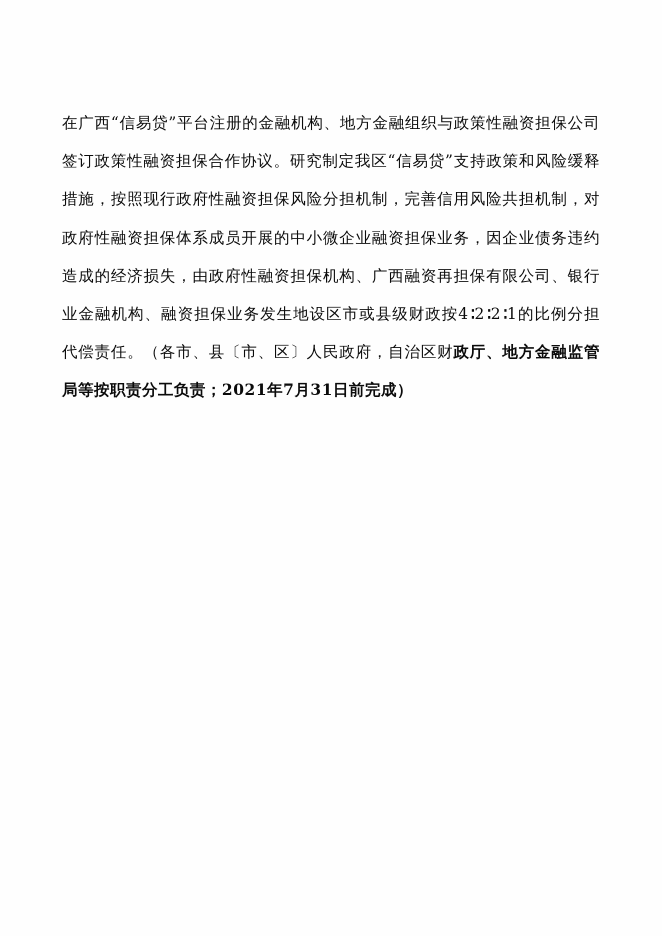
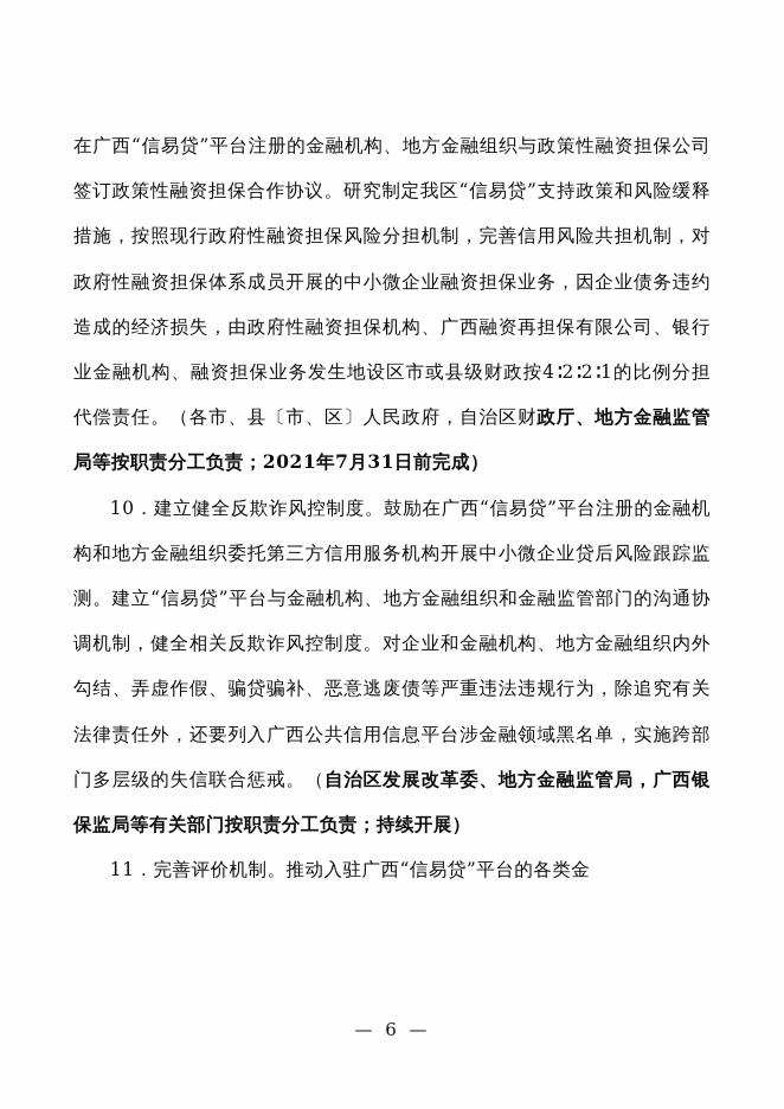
  在广西“信易贷”平台注册的金融机构、地方金融组织与政策性融资担保公司签订政策性融资担保合作协议。研究制定我区“信易贷”支持政策和风险缓释措施，按照现行政府性融资担保风险分担机制，完善信用风险共担机制，对政府性融资担保体系成员开展的中小微企业融资担保业务，因企业债务违约造成的经济损失，由政府性融资担保机构、广西融资再担保有限公司、银行业金融机构、融资担保业务发生地设区市或县级财政按4∶2∶2∶1的比例分担代偿责任。（各市、县〔市、区〕人民政府，自治区财政厅、地方金融监管局等按职责分工负责；2021年7月31日前完成）
+ 10．建立健全反欺诈风控制度。鼓励在广西“信易贷”平台注册的金融机构和地方金融组织委托第三方信用服务机构开展中小微企业贷后风险跟踪监测。建立“信易贷”平台与金融机构、地方金融组织和金融监管部门的沟通协调机制，健全相关反欺诈风控制度。对企业和金融机构、地方金融组织内外勾结、弄虚作假、骗贷骗补、恶意逃废债等严重违法违规行为，除追究有关法律责任外，还要列入广西公共信用信息平台涉金融领域黑名单，实施跨部门多层级的失信联合惩戒。（自治区发展改革委、地方金融监管局，广西银保监局等有关部门按职责分工负责；持续开展）
+ 11．完善评价机制。推动入驻广西“信易贷”平台的各类金
+ — 6 —
